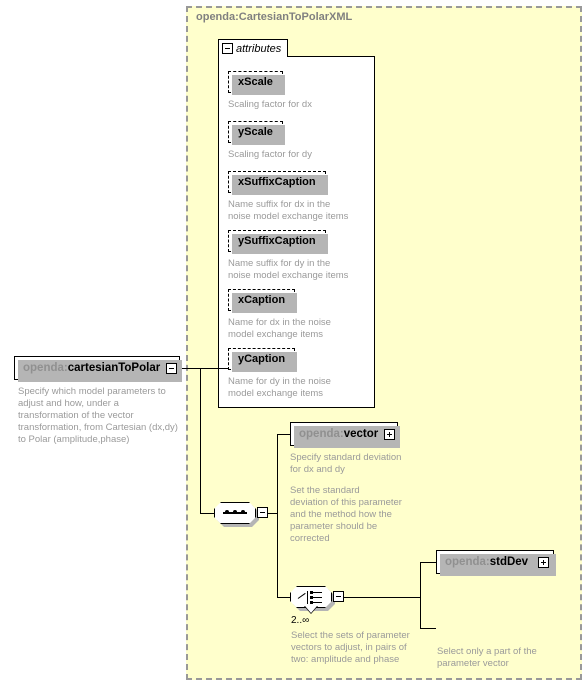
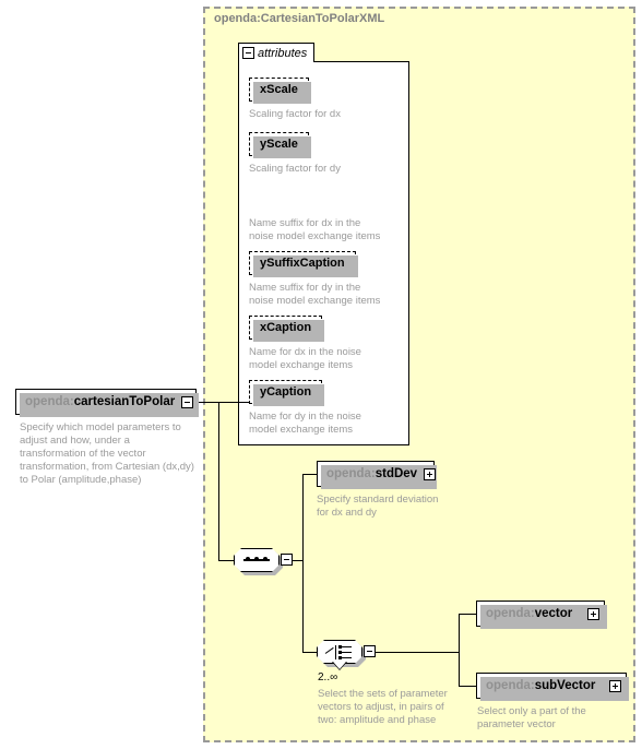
  openda:CartesianToPolarXML
  attributes
  xScale
  Scaling factor for dx
  yScale
  Scaling factor for dy
- xSuffixCaption
  Name suffix for dx in the
  noise model exchange items
  ySuffixCaption
  Name suffix for dy in the
  noise model exchange items
  xCaption
  Name for dx in the noise
  model exchange items
  yCaption
  Name for dy in the noise
  model exchange items
  openda:cartesianToPolar
  Specify which model parameters to adjust and how, under a transformation of the vector transformation, from Cartesian (dx,dy) to Polar (amplitude,phase)
- openda:vector
+ openda:stdDev
  Specify standard deviation
  for dx and dy
- Set the standard
- deviation of this parameter
- and the method how the
- parameter should be
- corrected
  2..∞
  Select the sets of parameter
  vectors to adjust, in pairs of
  two: amplitude and phase
- openda:stdDev
+ openda:vector
+ openda:subVector
  Select only a part of the
  parameter vector
